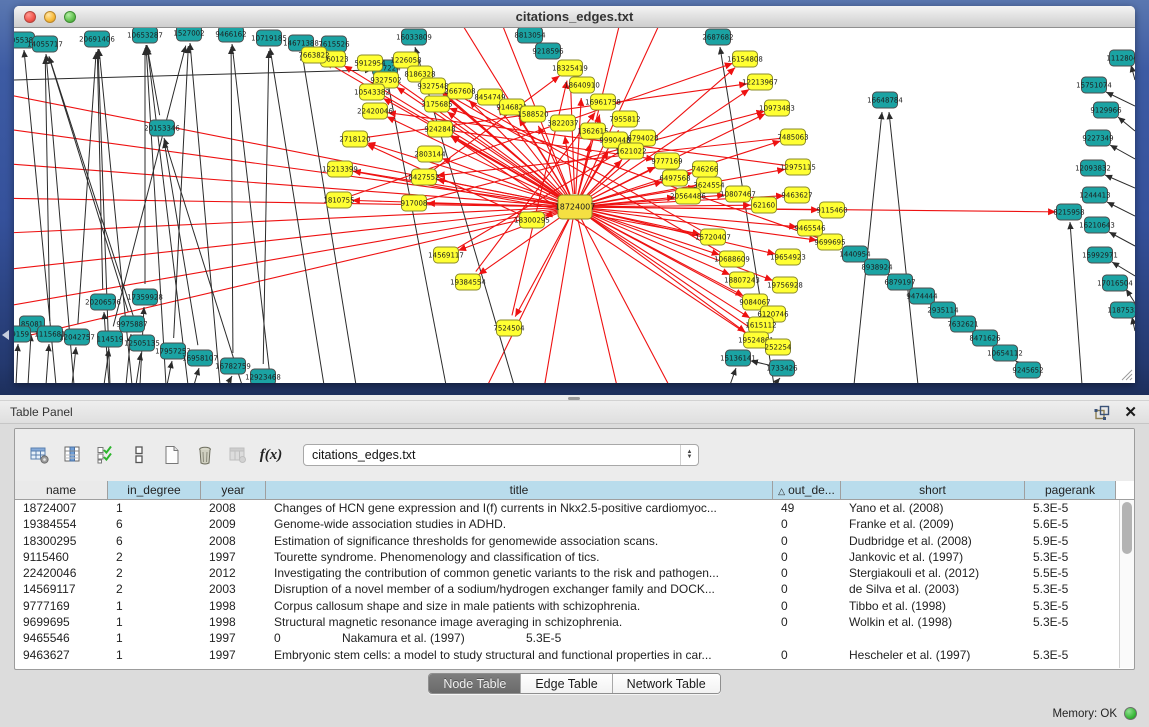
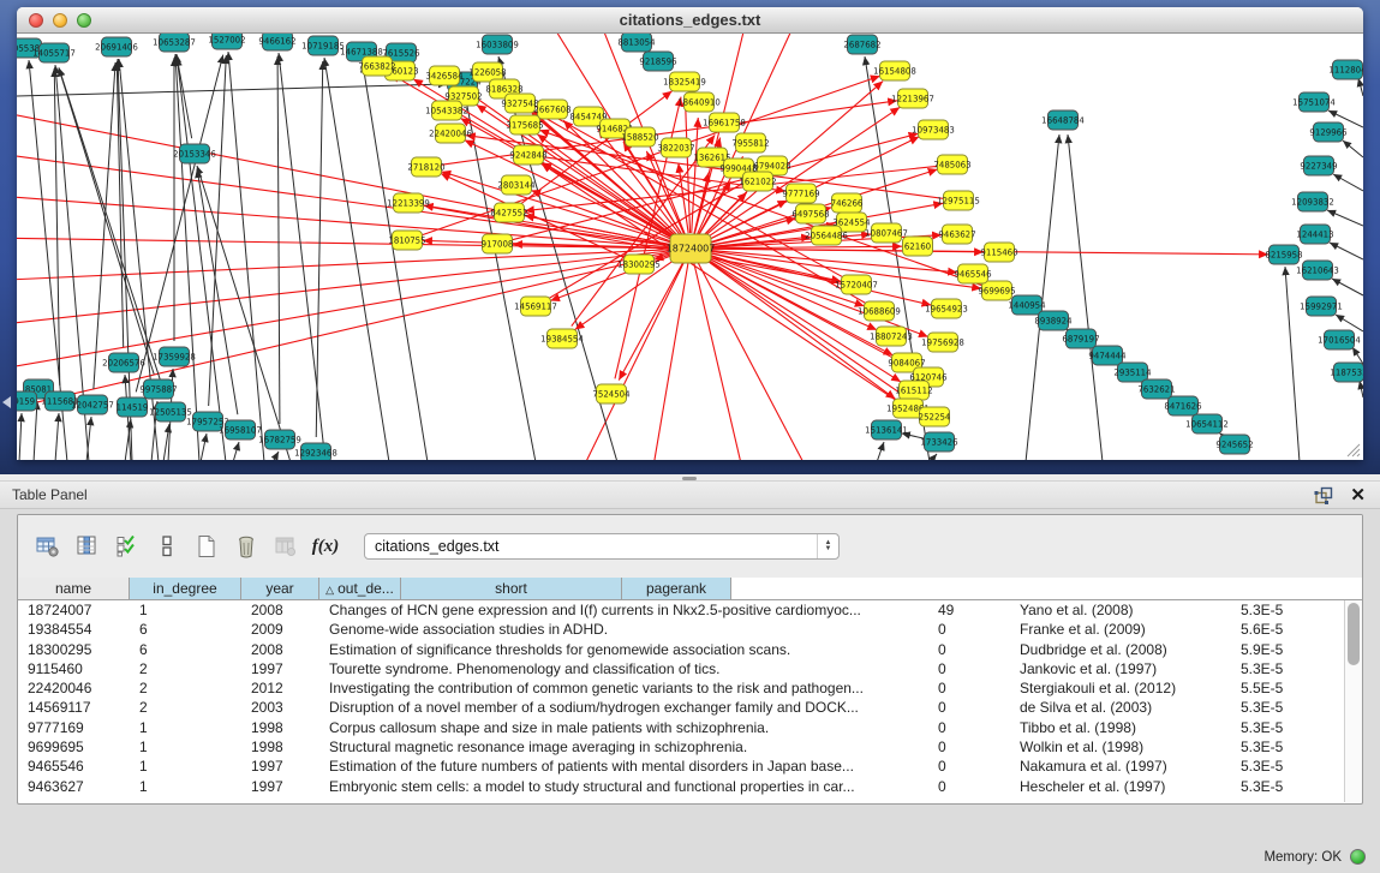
  citations_edges.txt
  18724007
  05538
  14055717
  20691406
  10653287
  1527002
  9466162
  10719185
  14671388
  7615526
  16033809
  8813054
  9218596
  2687682
  20153346
  16648784
  111280
  15751074
  9129966
  9227349
  12093832
  1244413
  8215958
  16210643
  15992971
  17016504
  118753
  20206576
  17359928
  9975887
  12505135
  1795725
  16958107
  16782759
  12923468
  85081
  9159
  1115681
  12042757
  114519
  15136141
  1733426
  1440954
  8938924
  6879197
  9474444
  2935114
  7632621
  8471626
  10654112
  9245652
  60123
- 5912954
+ 3426584
  1226058
  9327502
  8186328
  10543382
  9327548
  2667608
  3175685
  8454749
  91468
  22420046
  1588520
  18325419
  18640910
  16961758
  3822037
  1362615
  7955812
  9990448
  6794028
  1621022
  9777169
  746266
  6497568
  3624554
  20564486
  10807467
  9463627
  62160
  16154808
  12213967
  10973483
  7485063
  12975115
  2718120
  12213399
  9242848
  2803144
  8427552
  1810755
  917008
  18300295
  15720407
  10688609
  18807243
  19654923
  19756928
  9699695
  9084067
  6120746
  1615112
  195248
  252254
  9115460
  9465546
  7663822
  19384554
  14569117
  7524504
  Table Panel
  ✕
  f(x)
  citations_edges.txt
  name
  in_degree
  year
- title
  △ out_de...
  short
  pagerank
  18724007
  1
  2008
  Changes of HCN gene expression and I(f) currents in Nkx2.5-positive cardiomyoc...
  49
  Yano et al. (2008)
  5.3E-5
  19384554
  6
  2009
  Genome-wide association studies in ADHD.
  0
  Franke et al. (2009)
  5.6E-5
  18300295
  6
  2008
  Estimation of significance thresholds for genomewide association scans.
  0
  Dudbridge et al. (2008)
  5.9E-5
  9115460
  2
  1997
  Tourette syndrome. Phenomenology and classification of tics.
  0
  Jankovic et al. (1997)
  5.3E-5
  22420046
  2
  2012
  Investigating the contribution of common genetic variants to the risk and pathogen...
  0
  Stergiakouli et al. (2012)
  5.5E-5
  14569117
  2
  2003
  Disruption of a novel member of a sodium/hydrogen exchanger family and DOCK...
  0
  de Silva et al. (2003)
  5.3E-5
  9777169
  1
  1998
  Corpus callosum shape and size in male patients with schizophrenia.
  0
  Tibbo et al. (1998)
  5.3E-5
  9699695
  1
  1998
  Structural magnetic resonance image averaging in schizophrenia.
  0
  Wolkin et al. (1998)
  5.3E-5
  9465546
  1
  1997
+ Estimation of the future numbers of patients with mental disorders in Japan base...
  0
  Nakamura et al. (1997)
  5.3E-5
  9463627
  1
  1997
  Embryonic stem cells: a model to study structural and functional properties in car...
  0
  Hescheler et al. (1997)
  5.3E-5
- Node Table
- Edge Table
- Network Table
  Memory: OK
